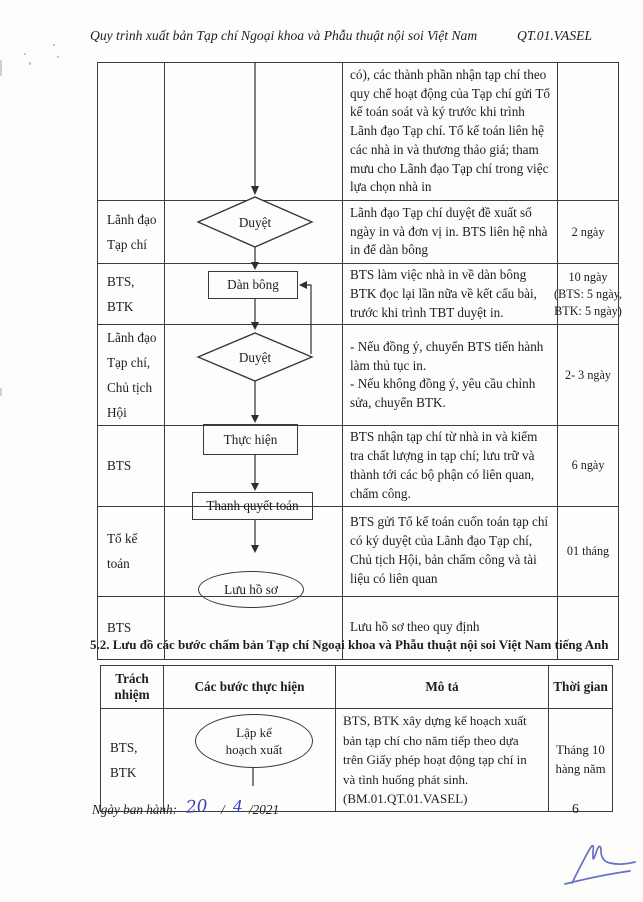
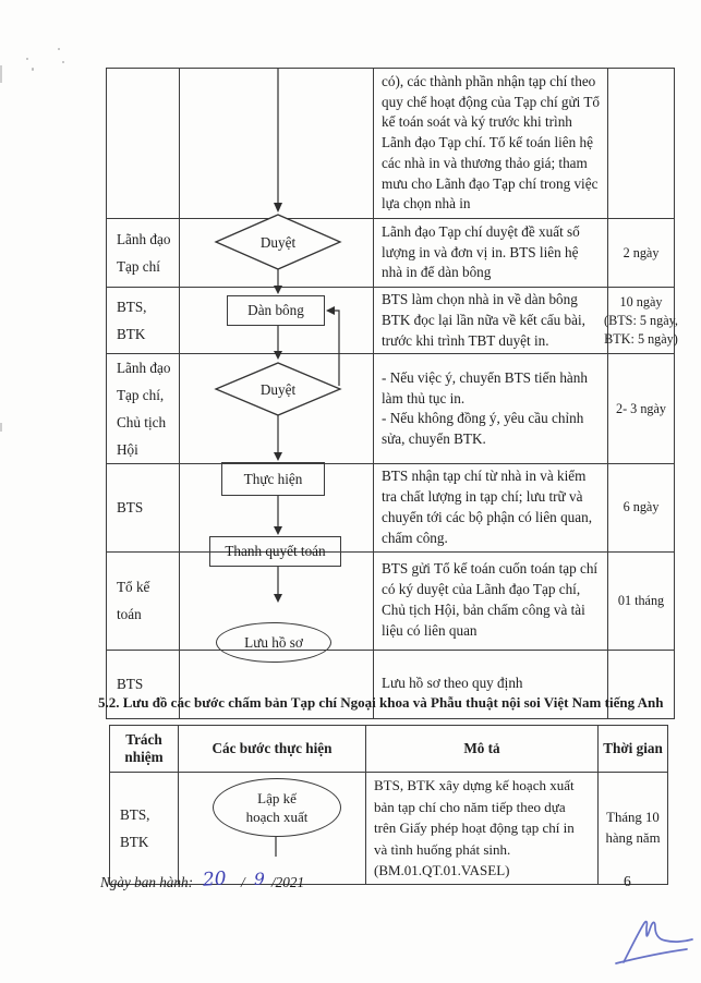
- Quy trình xuất bản Tạp chí Ngoại khoa và Phẫu thuật nội soi Việt Nam
- QT.01.VASEL
  		có), các thành phần nhận tạp chí theo quy chế hoạt động của Tạp chí gửi Tổ kế toán soát và ký trước khi trình Lãnh đạo Tạp chí. Tổ kế toán liên hệ các nhà in và thương thảo giá; tham mưu cho Lãnh đạo Tạp chí trong việc lựa chọn nhà in
- Lãnh đạo Tạp chí		Lãnh đạo Tạp chí duyệt đề xuất số ngày in và đơn vị in. BTS liên hệ nhà in để dàn bông	2 ngày
+ Lãnh đạo Tạp chí		Lãnh đạo Tạp chí duyệt đề xuất số lượng in và đơn vị in. BTS liên hệ nhà in để dàn bông	2 ngày
- BTS, BTK		BTS làm việc nhà in về dàn bông BTK đọc lại lần nữa về kết cấu bài, trước khi trình TBT duyệt in.	10 ngày (BTS: 5 ngày, BTK: 5 ngày)
+ BTS, BTK		BTS làm chọn nhà in về dàn bông BTK đọc lại lần nữa về kết cấu bài, trước khi trình TBT duyệt in.	10 ngày (BTS: 5 ngày, BTK: 5 ngày)
- Lãnh đạo Tạp chí, Chủ tịch Hội		- Nếu đồng ý, chuyển BTS tiến hành làm thủ tục in. - Nếu không đồng ý, yêu cầu chỉnh sửa, chuyển BTK.	2- 3 ngày
+ Lãnh đạo Tạp chí, Chủ tịch Hội		- Nếu việc ý, chuyển BTS tiến hành làm thủ tục in. - Nếu không đồng ý, yêu cầu chỉnh sửa, chuyển BTK.	2- 3 ngày
- BTS		BTS nhận tạp chí từ nhà in và kiểm tra chất lượng in tạp chí; lưu trữ và thành tới các bộ phận có liên quan, chấm công.	6 ngày
+ BTS		BTS nhận tạp chí từ nhà in và kiểm tra chất lượng in tạp chí; lưu trữ và chuyển tới các bộ phận có liên quan, chấm công.	6 ngày
  Tổ kế toán		BTS gửi Tổ kế toán cuốn toán tạp chí có ký duyệt của Lãnh đạo Tạp chí, Chủ tịch Hội, bản chấm công và tài liệu có liên quan	01 tháng
  BTS		Lưu hồ sơ theo quy định
  5.2. Lưu đồ các bước chấm bản Tạp chí Ngoại khoa và Phẫu thuật nội soi Việt Nam tiếng Anh
  Trách nhiệm	Các bước thực hiện	Mô tả	Thời gian
  BTS, BTK		BTS, BTK xây dựng kế hoạch xuất bản tạp chí cho năm tiếp theo dựa trên Giấy phép hoạt động tạp chí in và tình huống phát sinh. (BM.01.QT.01.VASEL)	Tháng 10 hàng năm
  Duyệt
  Duyệt
  Dàn bông
  Thực hiện
  Thanh quyết toán
  Lưu hồ sơ
  Lập kế
  hoạch xuất
  Ngày ban hành:
  /
- 4
+ 9
  /2021
  6
